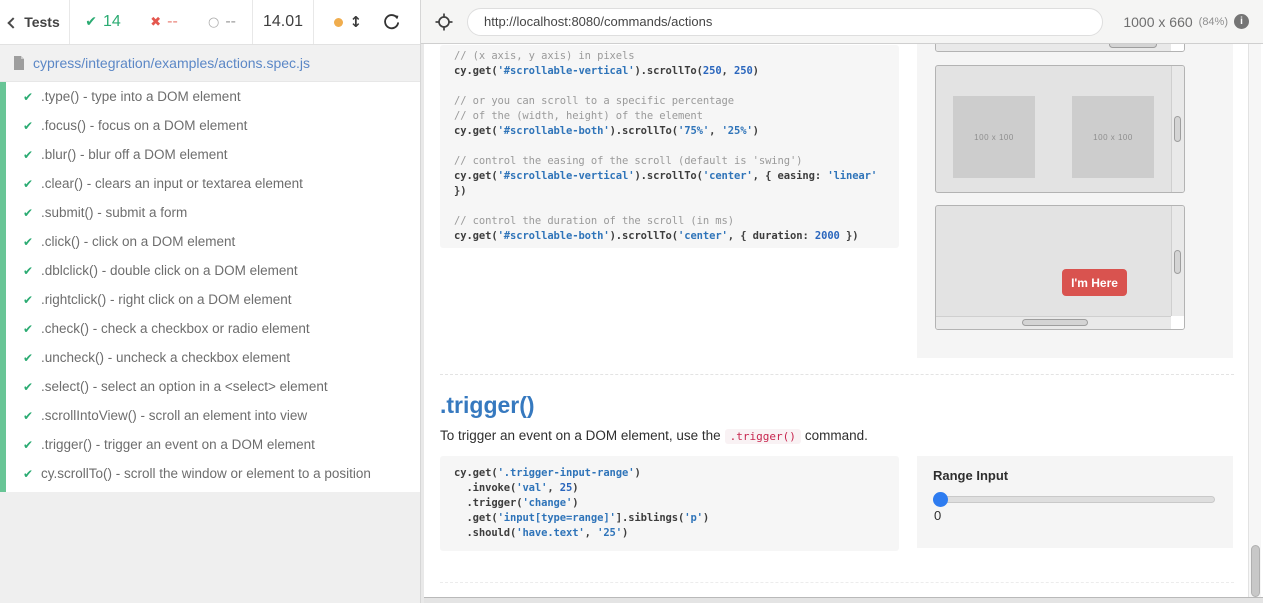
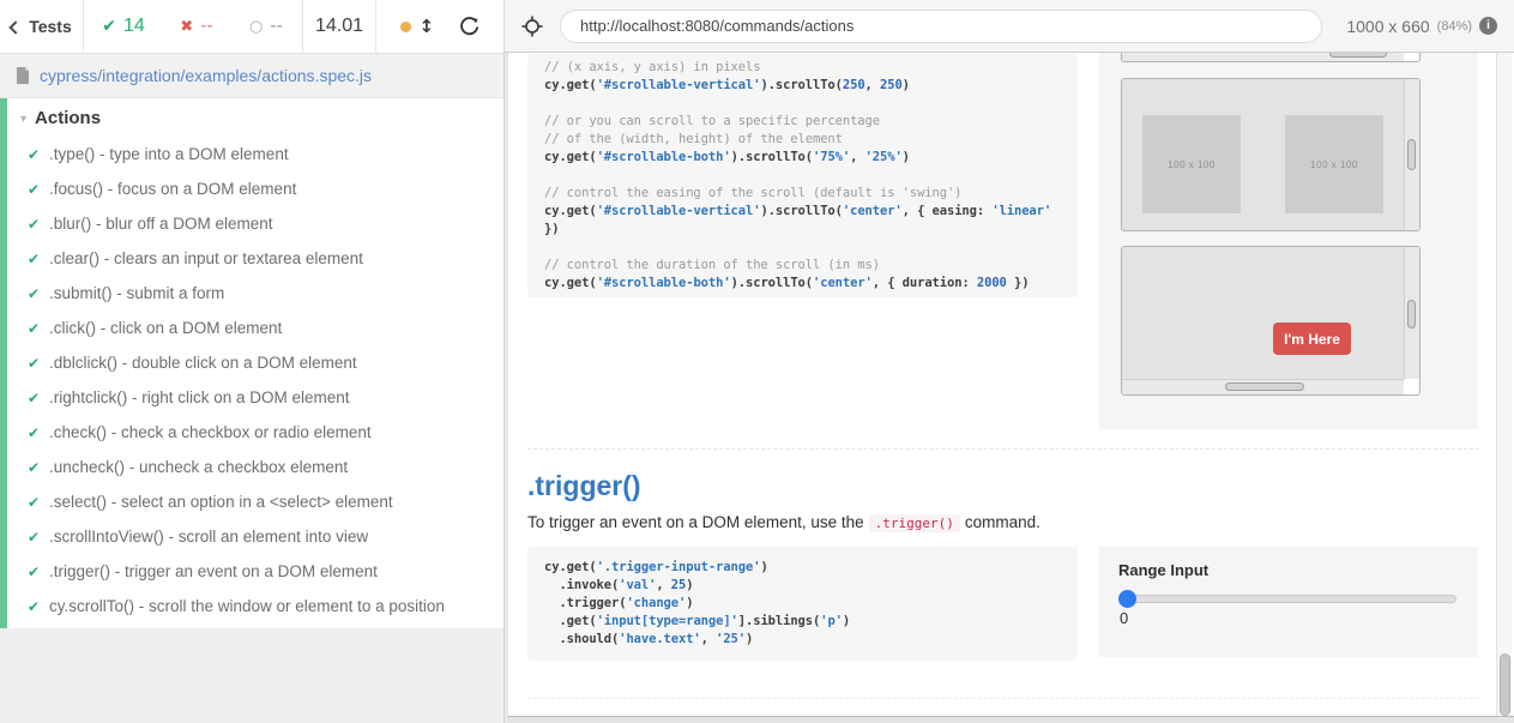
  Tests
  ✔
  14
  ✖
  --
  ○
  --
  14.01
  ↕
  cypress/integration/examples/actions.spec.js
+ ▾
+ Actions
  ✔
  .type() - type into a DOM element
  ✔
  .focus() - focus on a DOM element
  ✔
  .blur() - blur off a DOM element
  ✔
  .clear() - clears an input or textarea element
  ✔
  .submit() - submit a form
  ✔
  .click() - click on a DOM element
  ✔
  .dblclick() - double click on a DOM element
  ✔
  .rightclick() - right click on a DOM element
  ✔
  .check() - check a checkbox or radio element
  ✔
  .uncheck() - uncheck a checkbox element
  ✔
  .select() - select an option in a <select> element
  ✔
  .scrollIntoView() - scroll an element into view
  ✔
  .trigger() - trigger an event on a DOM element
  ✔
  cy.scrollTo() - scroll the window or element to a position
  http://localhost:8080/commands/actions
  1000 x 660
  (84%)
  i
  // (x axis, y axis) in pixels
  cy.get('#scrollable-vertical').scrollTo(250, 250)
  // or you can scroll to a specific percentage
  // of the (width, height) of the element
  cy.get('#scrollable-both').scrollTo('75%', '25%')
  // control the easing of the scroll (default is 'swing')
  cy.get('#scrollable-vertical').scrollTo('center', { easing: 'linear'
  })
  // control the duration of the scroll (in ms)
  cy.get('#scrollable-both').scrollTo('center', { duration: 2000 })
  100 x 100
  100 x 100
  I'm Here
  .trigger()
  To trigger an event on a DOM element, use the .trigger() command.
  cy.get('.trigger-input-range')
  .invoke('val', 25)
  .trigger('change')
  .get('input[type=range]'].siblings('p')
  .should('have.text', '25')
  Range Input
  0
